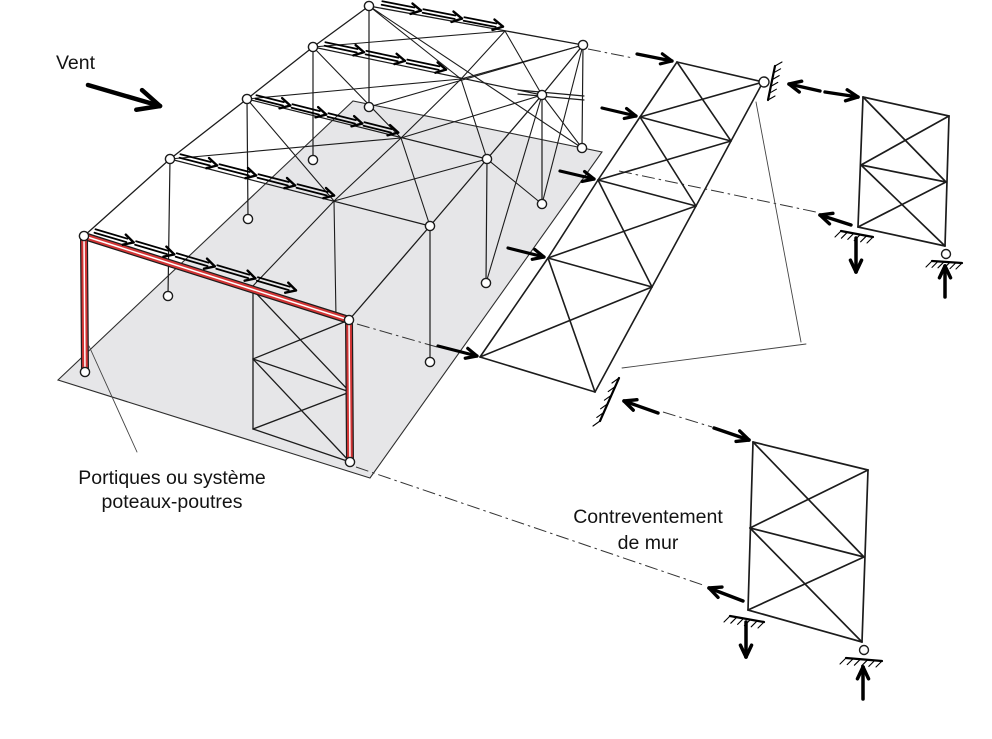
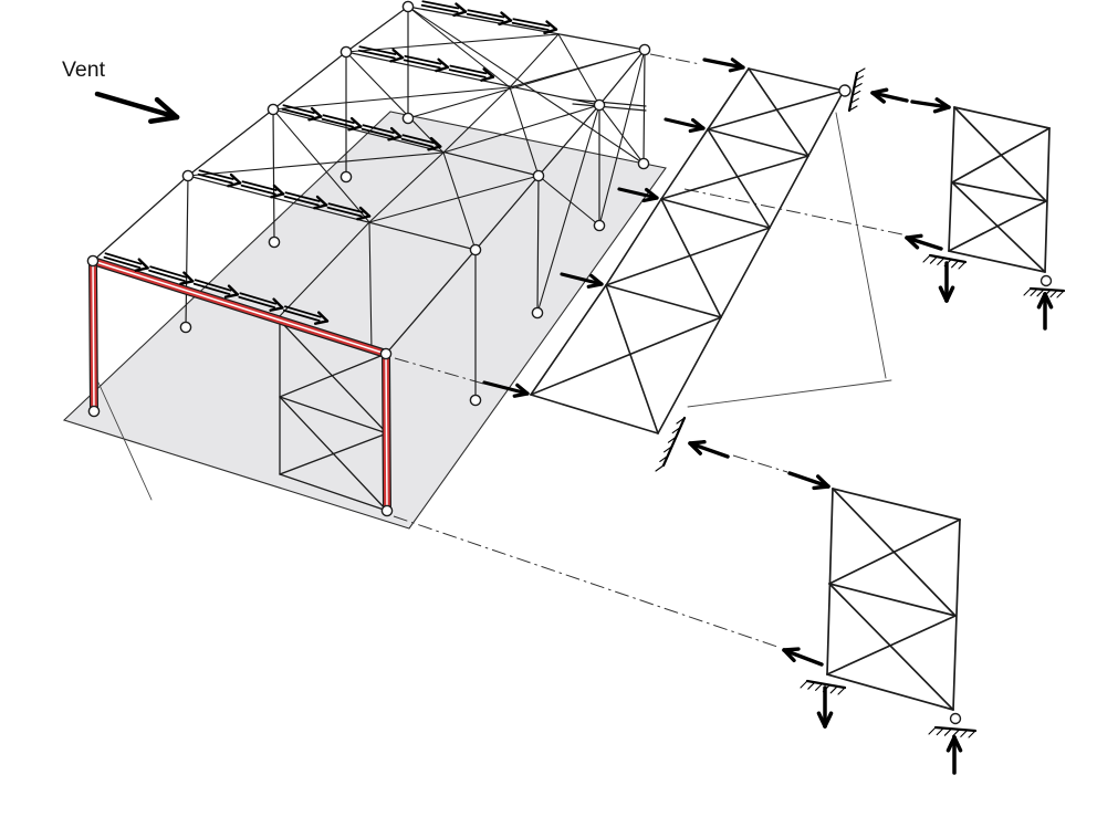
  Vent
- Portiques ou système
- poteaux-poutres
- Contreventement
- de mur
